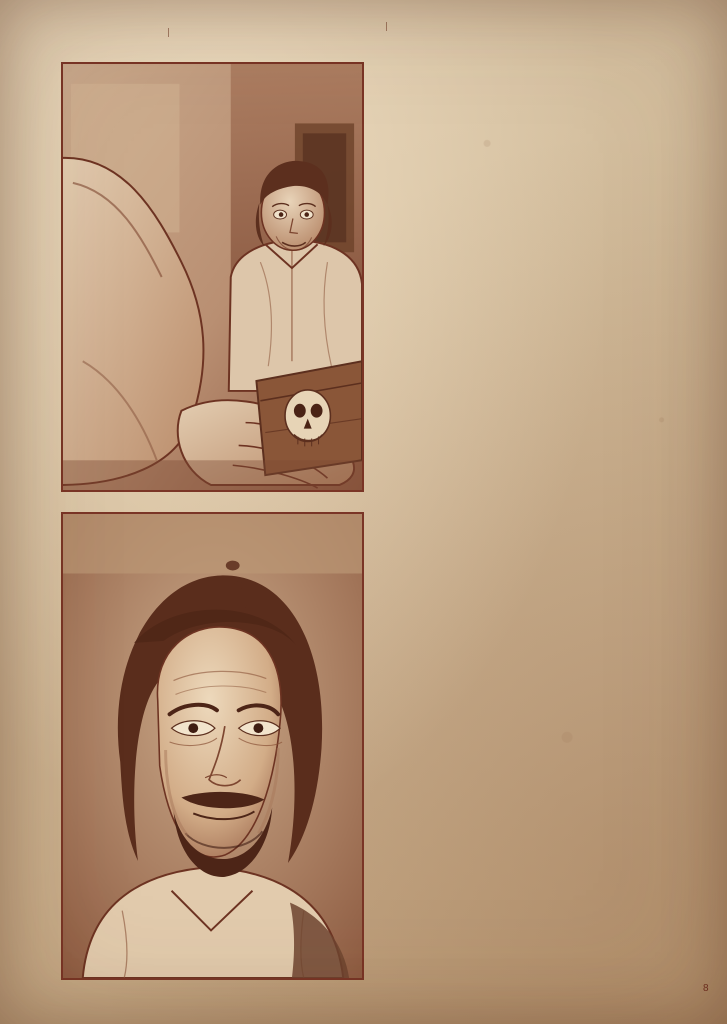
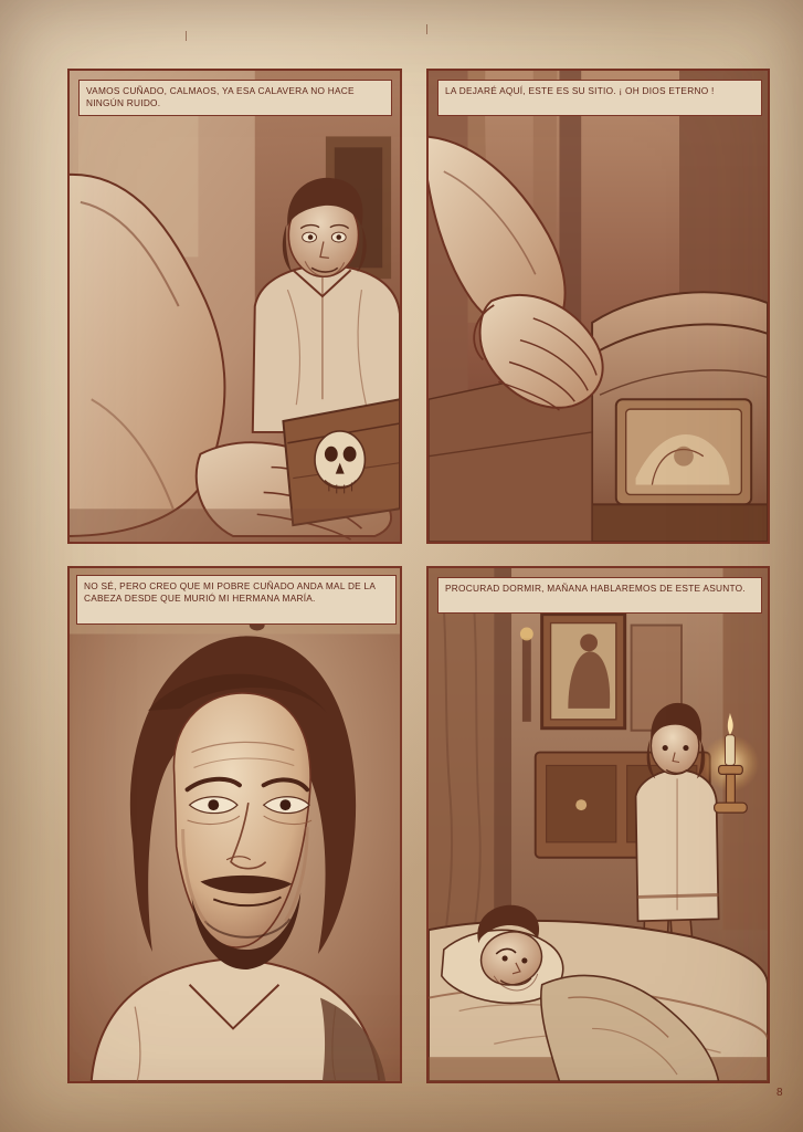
+ VAMOS CUÑADO, CALMAOS, YA ESA CALAVERA NO HACE NINGÚN RUIDO.
+ LA DEJARÉ AQUÍ, ESTE ES SU SITIO. ¡ OH DIOS ETERNO !
+ NO SÉ, PERO CREO QUE MI POBRE CUÑADO ANDA MAL DE LA CABEZA DESDE QUE MURIÓ MI HERMANA MARÍA.
+ PROCURAD DORMIR, MAÑANA HABLAREMOS DE ESTE ASUNTO.
  8
